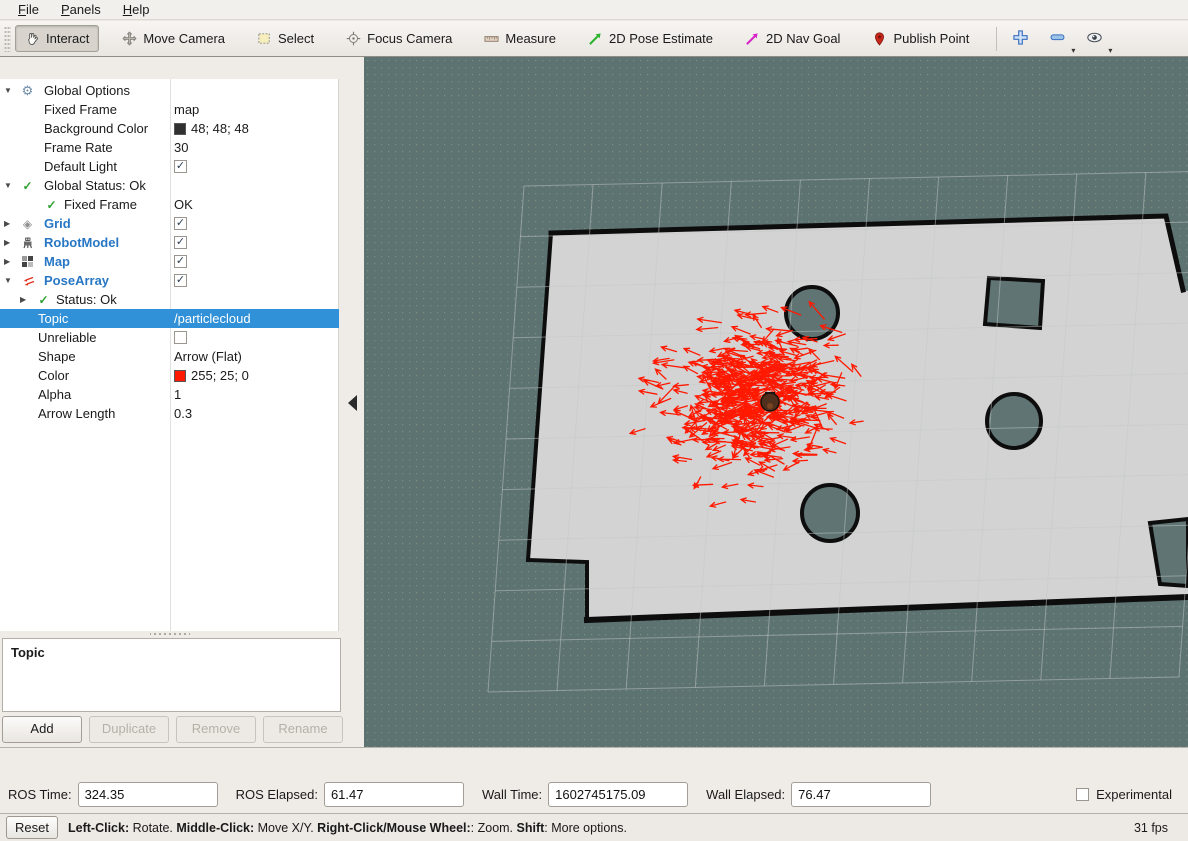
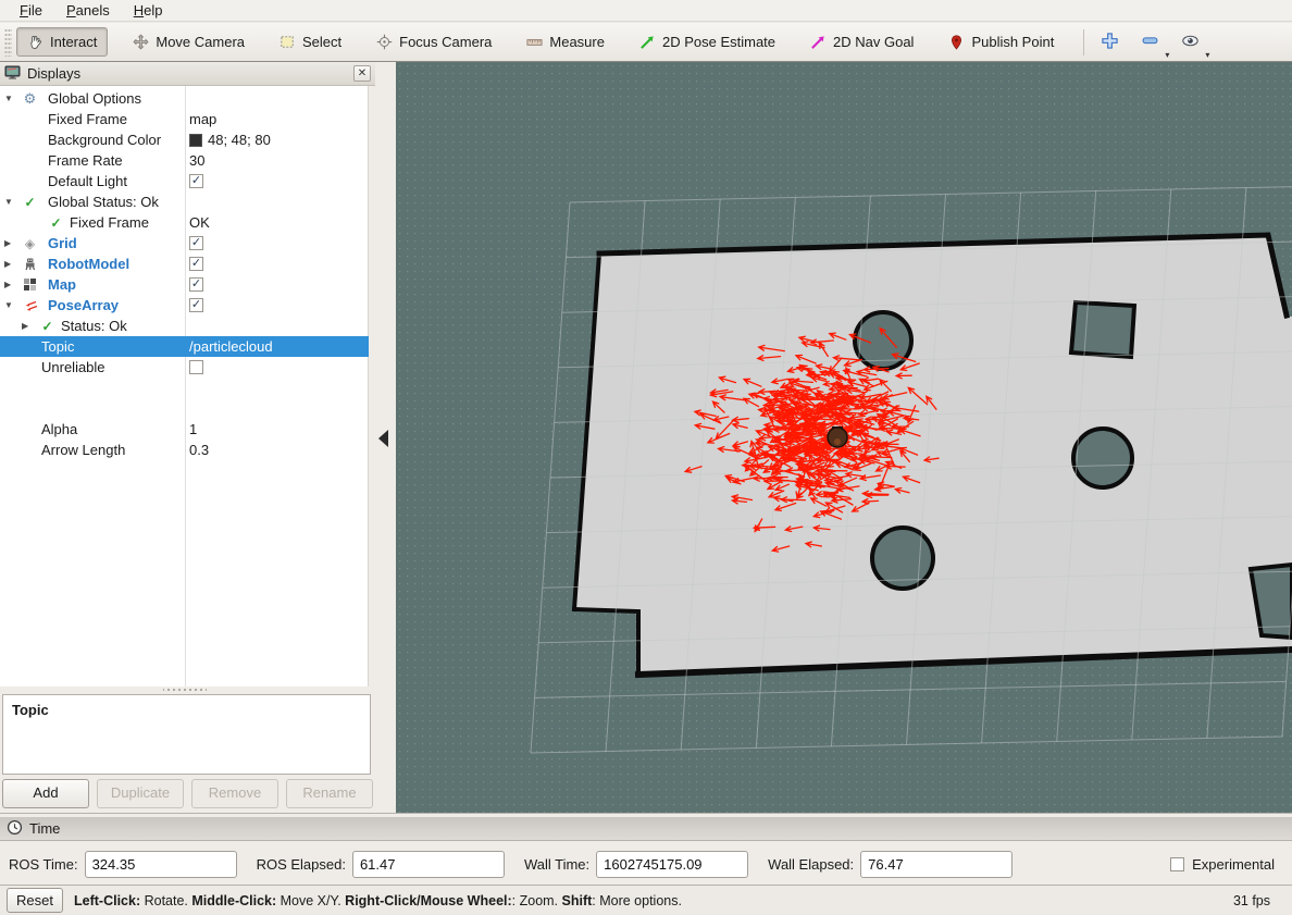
  File
  Panels
  Help
  Interact
  Move Camera
  Select
  Focus Camera
  Measure
  2D Pose Estimate
  2D Nav Goal
  Publish Point
  ▾
  ▾
+ Displays
+ ✕
  ▼
  ⚙
  Global Options
  Fixed Frame
  map
  Background Color
- 48; 48; 48
+ 48; 48; 80
  Frame Rate
  30
  Default Light
  ✓
  ▼
  ✓
  Global Status: Ok
  ✓
  Fixed Frame
  OK
  ▶
  ◈
  Grid
  ✓
  ▶
  RobotModel
  ✓
  ▶
  Map
  ✓
  ▼
  PoseArray
  ✓
  ▶
  ✓
  Status: Ok
  Topic
  /particlecloud
  Unreliable
- Shape
- Arrow (Flat)
- Color
- 255; 25; 0
  Alpha
  1
  Arrow Length
  0.3
  Topic
  Add
  Duplicate
  Remove
  Rename
+ Time
  ROS Time:
  324.35
  ROS Elapsed:
  61.47
  Wall Time:
  1602745175.09
  Wall Elapsed:
  76.47
  Experimental
  Reset
  Left-Click: Rotate. Middle-Click: Move X/Y. Right-Click/Mouse Wheel:: Zoom. Shift: More options.
  31 fps
